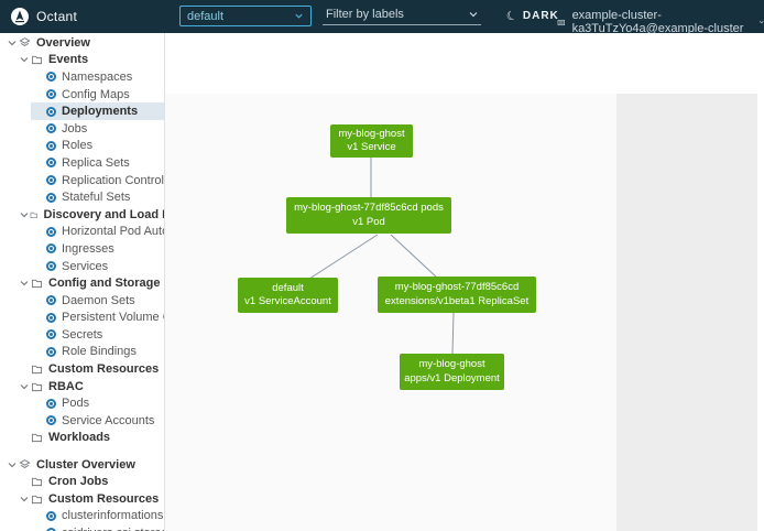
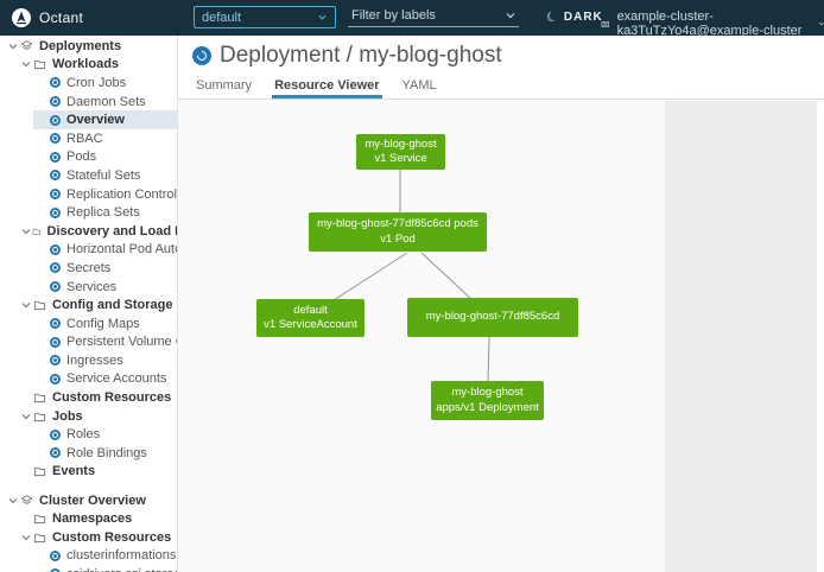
  Octant
  default
  Filter by labels
  DARK
  example-cluster-ka3TuTzYo4a@example-cluster
- Overview
+ Deployments
- Events
+ Workloads
- Namespaces
+ Cron Jobs
- Config Maps
+ Daemon Sets
- Deployments
+ Overview
- Jobs
+ RBAC
- Roles
+ Pods
- Replica Sets
+ Stateful Sets
  Replication Control
- Stateful Sets
+ Replica Sets
- Ingresses
+ Secrets
  Services
  Config and Storage
- Daemon Sets
+ Config Maps
  Persistent Volume
- Secrets
+ Ingresses
- Role Bindings
+ Service Accounts
  Custom Resources
- RBAC
+ Jobs
- Pods
+ Roles
- Service Accounts
+ Role Bindings
- Workloads
+ Events
  Cluster Overview
- Cron Jobs
+ Namespaces
  Custom Resources
+ Deployment / my-blog-ghost
+ Summary
+ Resource Viewer
+ YAML
  my-blog-ghost
  v1 Service
  my-blog-ghost-77df85c6cd pods
  v1 Pod
  default
  v1 ServiceAccount
  my-blog-ghost-77df85c6cd
- extensions/v1beta1 ReplicaSet
  my-blog-ghost
  apps/v1 Deployment
